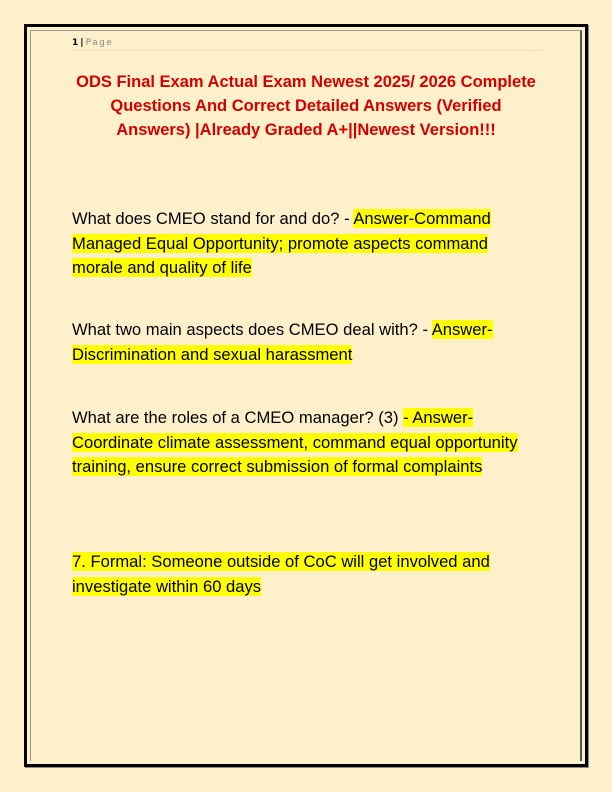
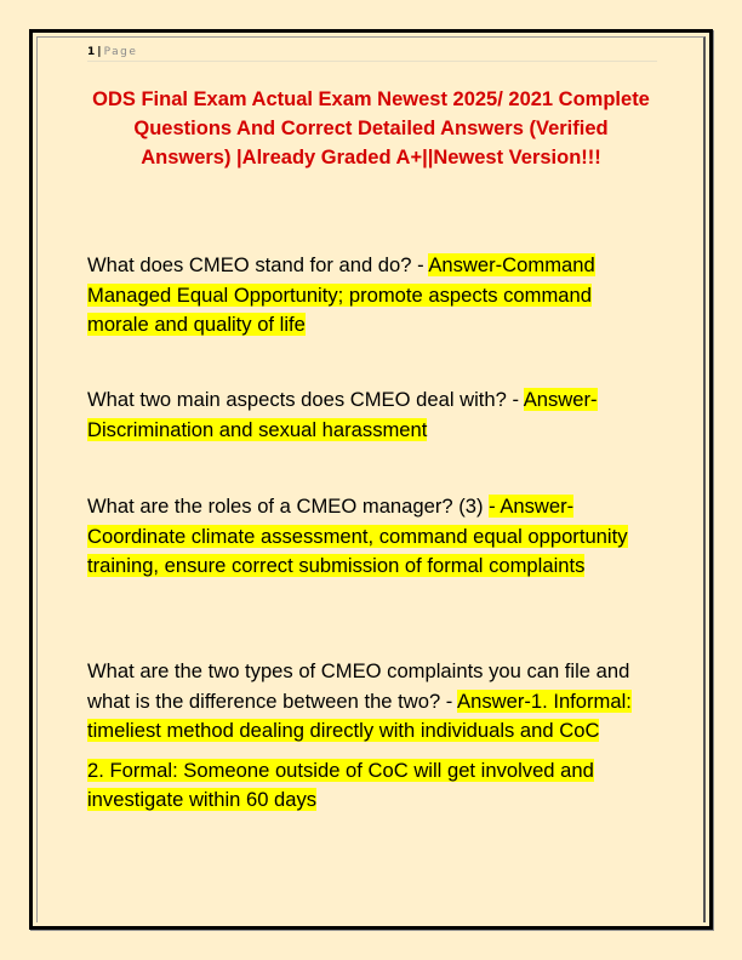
  1 | Page
- ODS Final Exam Actual Exam Newest 2025/ 2026 Complete Questions And Correct Detailed Answers (Verified Answers) |Already Graded A+||Newest Version!!!
+ ODS Final Exam Actual Exam Newest 2025/ 2021 Complete Questions And Correct Detailed Answers (Verified Answers) |Already Graded A+||Newest Version!!!
  What does CMEO stand for and do? - Answer-Command Managed Equal Opportunity; promote aspects command morale and quality of life
  What two main aspects does CMEO deal with? - Answer-Discrimination and sexual harassment
  What are the roles of a CMEO manager? (3) - Answer-Coordinate climate assessment, command equal opportunity training, ensure correct submission of formal complaints
+ What are the two types of CMEO complaints you can file and what is the difference between the two? - Answer-1. Informal: timeliest method dealing directly with individuals and CoC
- 7. Formal: Someone outside of CoC will get involved and investigate within 60 days
+ 2. Formal: Someone outside of CoC will get involved and investigate within 60 days
